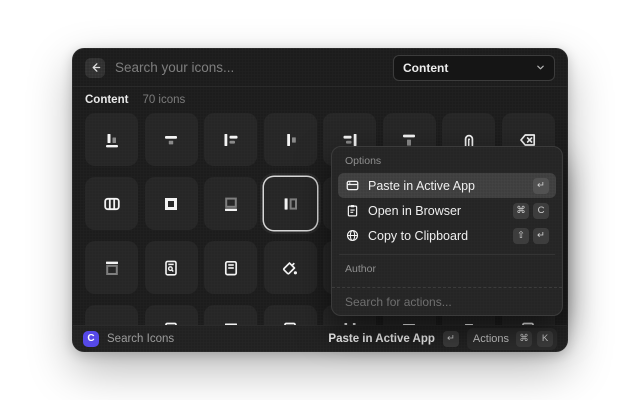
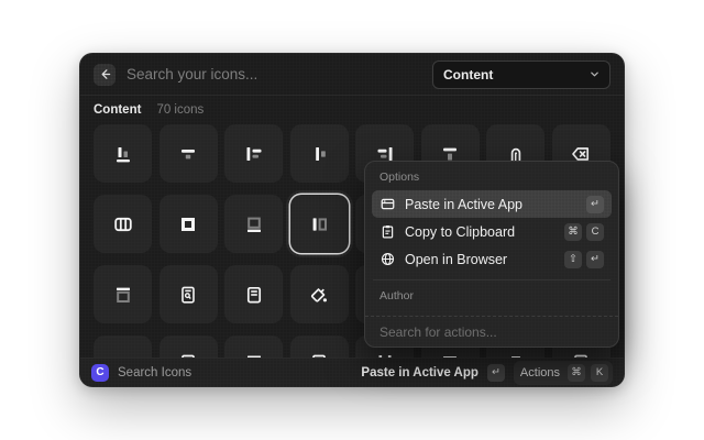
  Search your icons...
  Content
  Content
  70 icons
  Options
  Paste in Active App
  ↵
- Open in Browser
+ Copy to Clipboard
  ⌘
  C
- Copy to Clipboard
+ Open in Browser
  ⇧
  ↵
  Author
  Search for actions...
  C
  Search Icons
  Paste in Active App
  ↵
  Actions
  ⌘
  K
